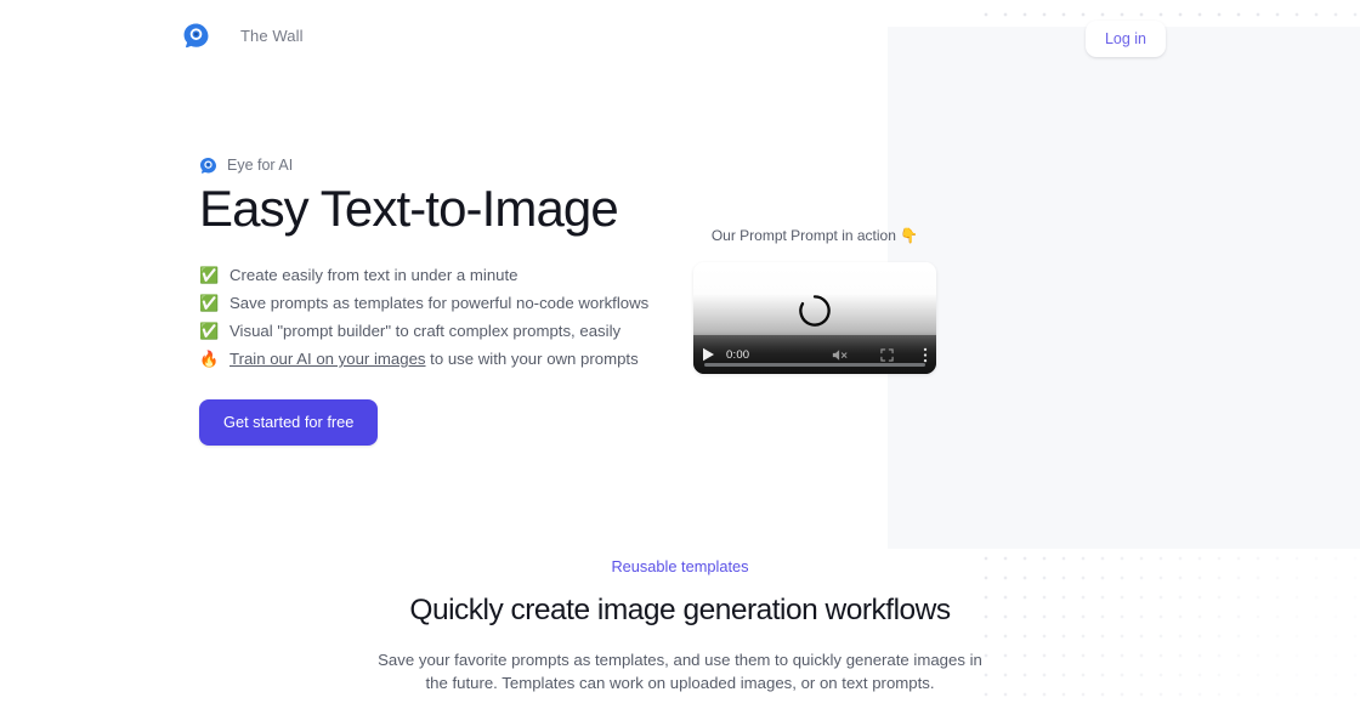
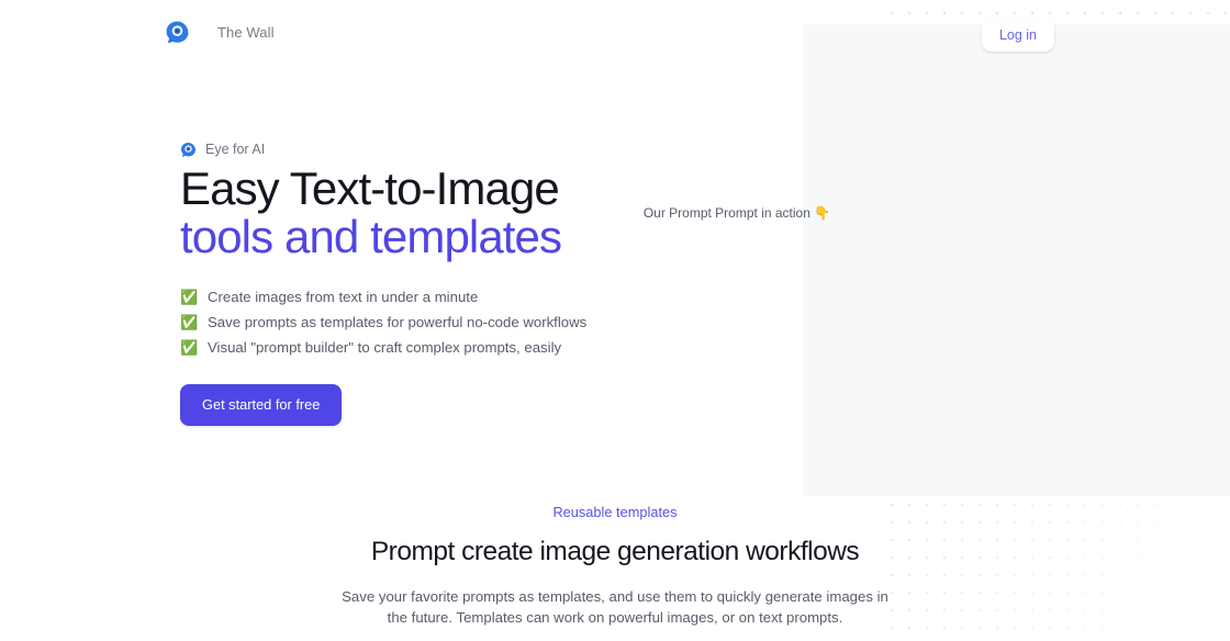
  The Wall
  Log in
  Eye for AI
  Easy Text-to-Image
+ tools and templates
  ✅
- Create easily from text in under a minute
+ Create images from text in under a minute
  ✅
  Save prompts as templates for powerful no-code workflows
  ✅
  Visual "prompt builder" to craft complex prompts, easily
- 🔥
- Train our AI on your images to use with your own prompts
  Get started for free
  Our Prompt Prompt in action 👇
- 0:00
  Reusable templates
- Quickly create image generation workflows
+ Prompt create image generation workflows
- Save your favorite prompts as templates, and use them to quickly generate images in the future. Templates can work on uploaded images, or on text prompts.
+ Save your favorite prompts as templates, and use them to quickly generate images in the future. Templates can work on powerful images, or on text prompts.
